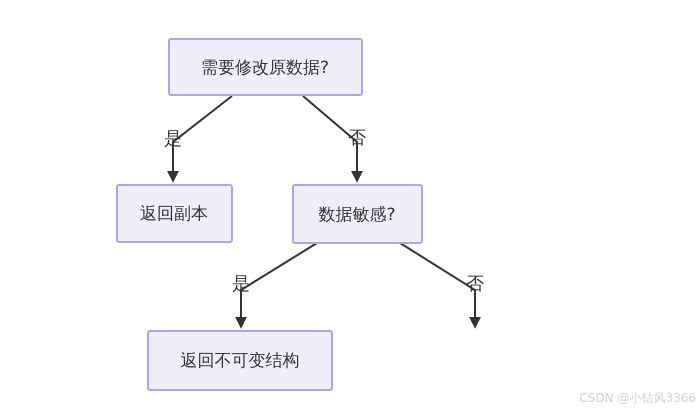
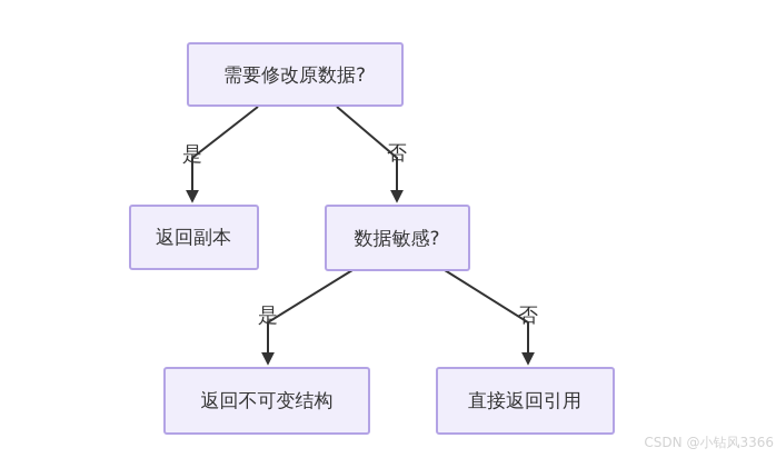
  是
  否
  是
  否
  需要修改原数据?
  返回副本
  数据敏感?
  返回不可变结构
+ 直接返回引用
  CSDN @小钻风3366
